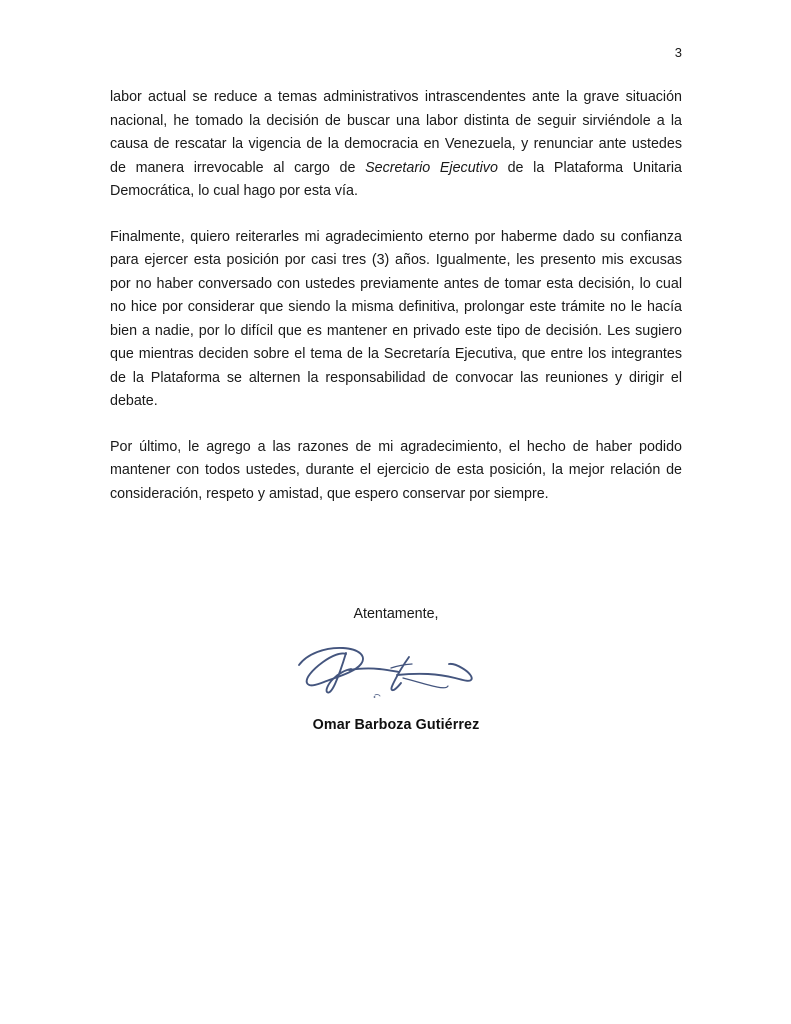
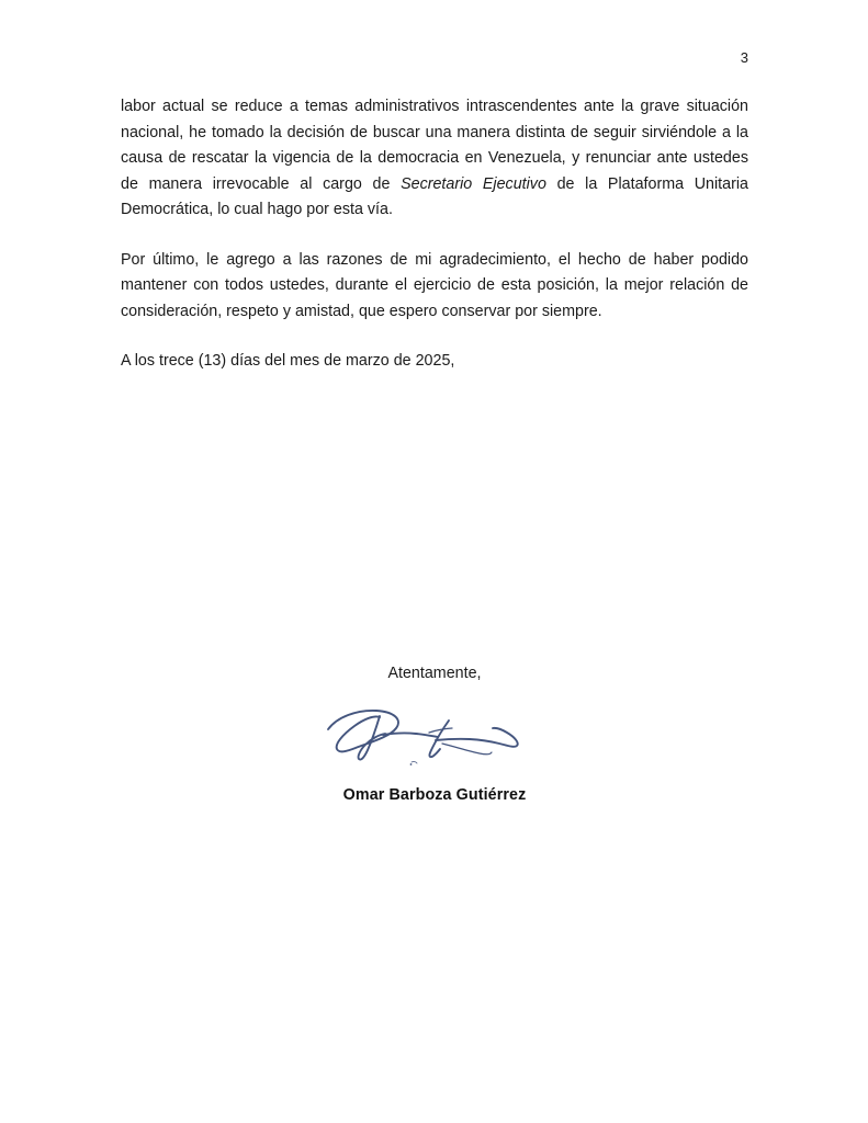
  3
- labor actual se reduce a temas administrativos intrascendentes ante la grave situación nacional, he tomado la decisión de buscar una labor distinta de seguir sirviéndole a la causa de rescatar la vigencia de la democracia en Venezuela, y renunciar ante ustedes de manera irrevocable al cargo de Secretario Ejecutivo de la Plataforma Unitaria Democrática, lo cual hago por esta vía.
+ labor actual se reduce a temas administrativos intrascendentes ante la grave situación nacional, he tomado la decisión de buscar una manera distinta de seguir sirviéndole a la causa de rescatar la vigencia de la democracia en Venezuela, y renunciar ante ustedes de manera irrevocable al cargo de Secretario Ejecutivo de la Plataforma Unitaria Democrática, lo cual hago por esta vía.
- Finalmente, quiero reiterarles mi agradecimiento eterno por haberme dado su confianza para ejercer esta posición por casi tres (3) años. Igualmente, les presento mis excusas por no haber conversado con ustedes previamente antes de tomar esta decisión, lo cual no hice por considerar que siendo la misma definitiva, prolongar este trámite no le hacía bien a nadie, por lo difícil que es mantener en privado este tipo de decisión. Les sugiero que mientras deciden sobre el tema de la Secretaría Ejecutiva, que entre los integrantes de la Plataforma se alternen la responsabilidad de convocar las reuniones y dirigir el debate.
  Por último, le agrego a las razones de mi agradecimiento, el hecho de haber podido mantener con todos ustedes, durante el ejercicio de esta posición, la mejor relación de consideración, respeto y amistad, que espero conservar por siempre.
+ A los trece (13) días del mes de marzo de 2025,
  Atentamente,
  Omar Barboza Gutiérrez
